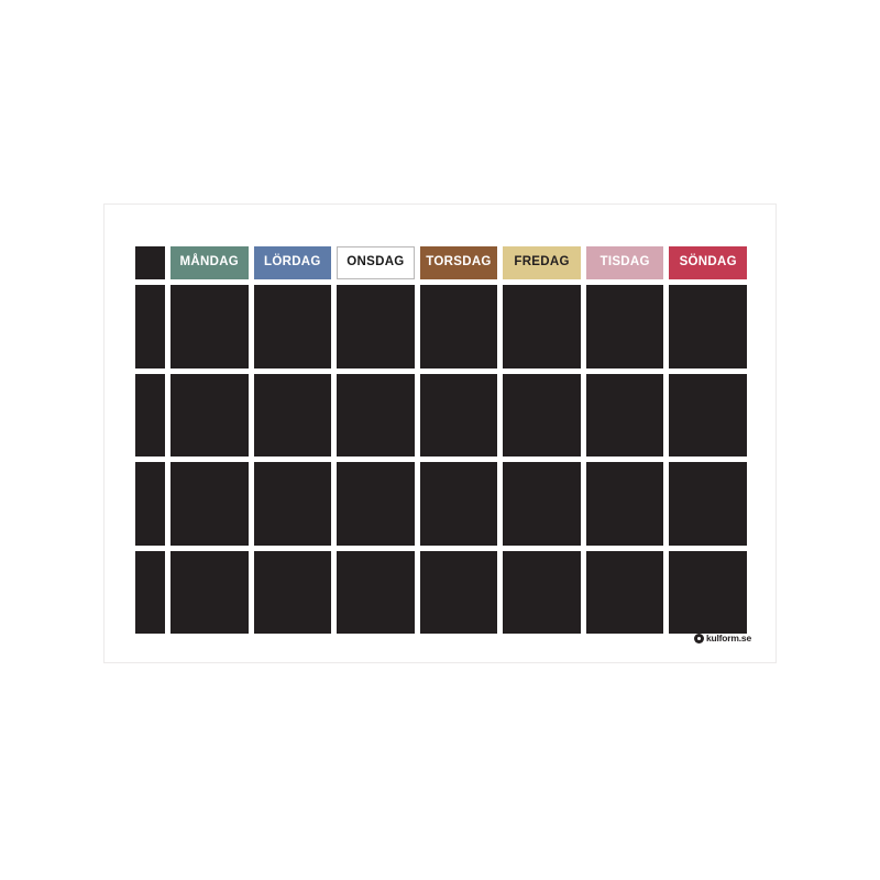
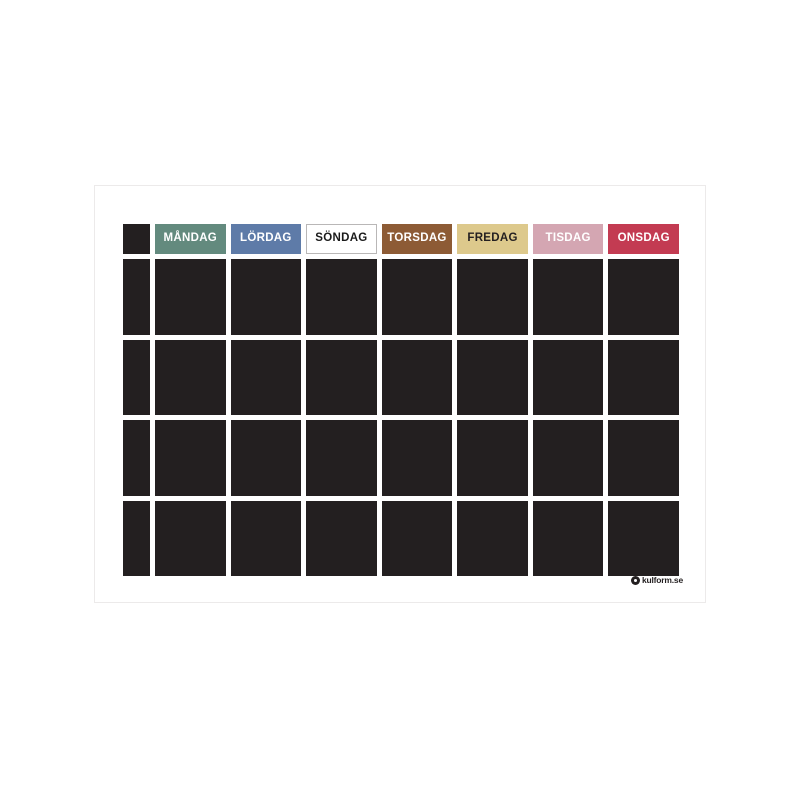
  MÅNDAG
  LÖRDAG
- ONSDAG
+ SÖNDAG
  TORSDAG
  FREDAG
  TISDAG
- SÖNDAG
+ ONSDAG
  kulform.se
